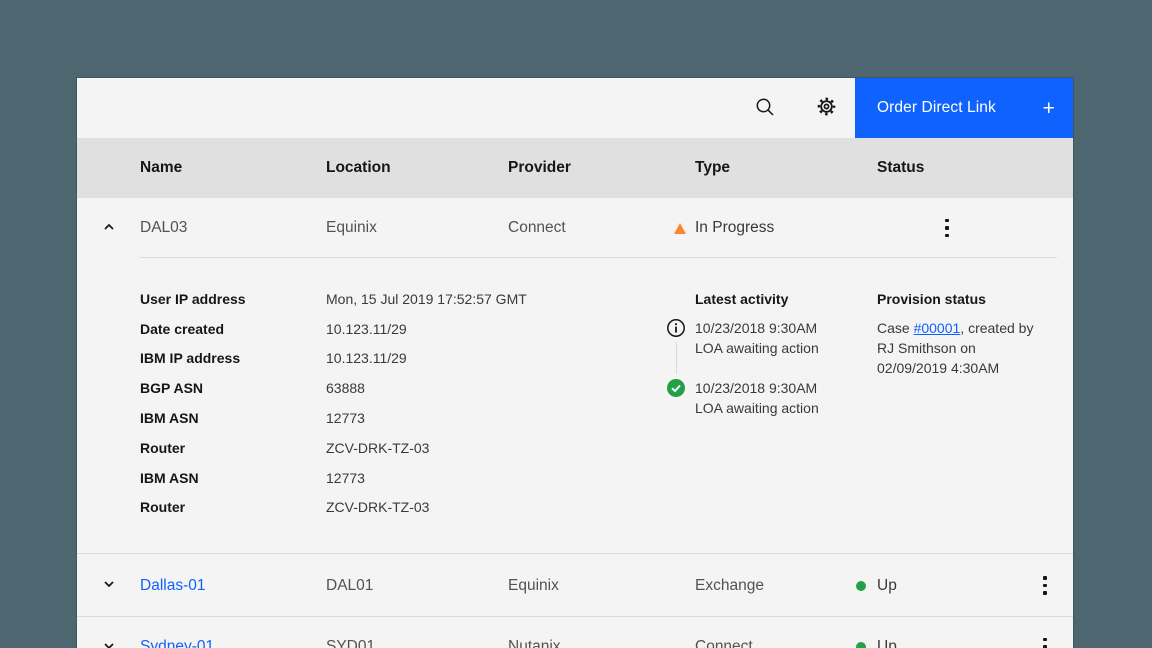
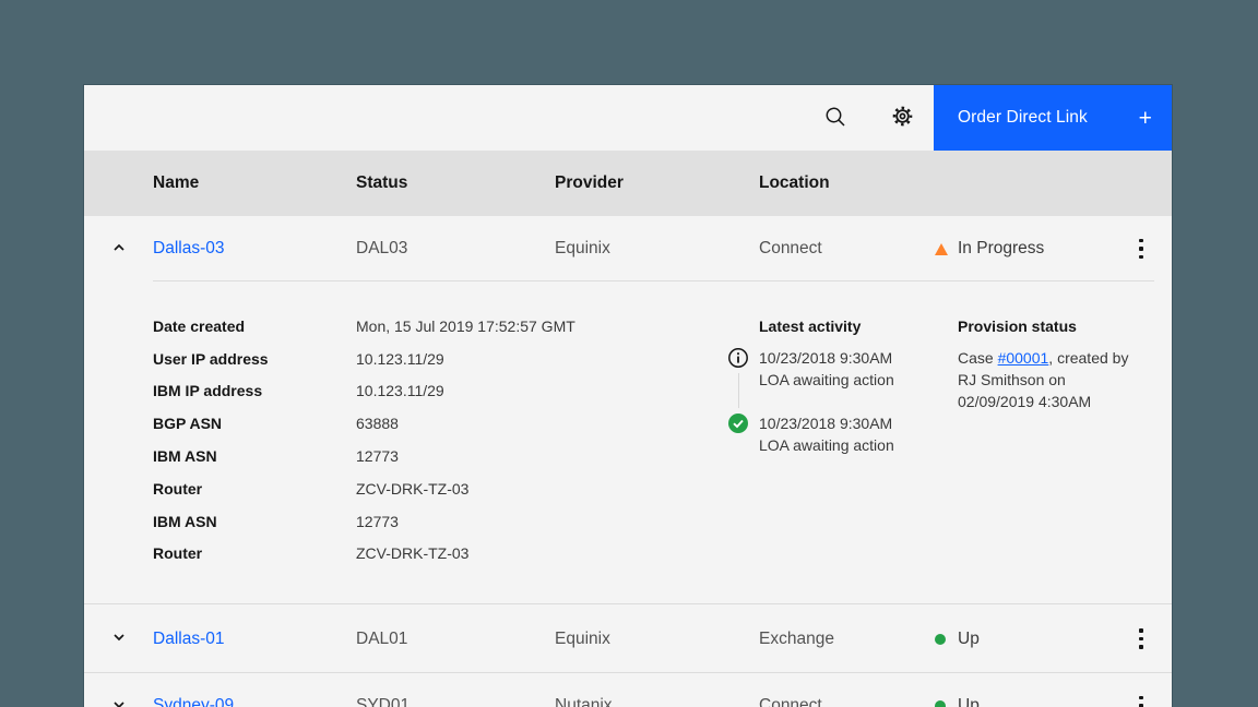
  Order Direct Link
  +
  Name
- Location
+ Status
  Provider
- Type
- Status
+ Location
+ Dallas-03
  DAL03
  Equinix
  Connect
  In Progress
- User IP address
+ Date created
  Mon, 15 Jul 2019 17:52:57 GMT
- Date created
+ User IP address
  10.123.11/29
  IBM IP address
  10.123.11/29
  BGP ASN
  63888
  IBM ASN
  12773
  Router
  ZCV-DRK-TZ-03
  IBM ASN
  12773
  Router
  ZCV-DRK-TZ-03
  Latest activity
  10/23/2018 9:30AM
  LOA awaiting action
  10/23/2018 9:30AM
  LOA awaiting action
  Provision status
  Case #00001, created by RJ Smithson on 02/09/2019 4:30AM
  Dallas-01
  DAL01
  Equinix
  Exchange
  Up
- Sydney-01
+ Sydney-09
  SYD01
  Nutanix
  Connect
  Up
